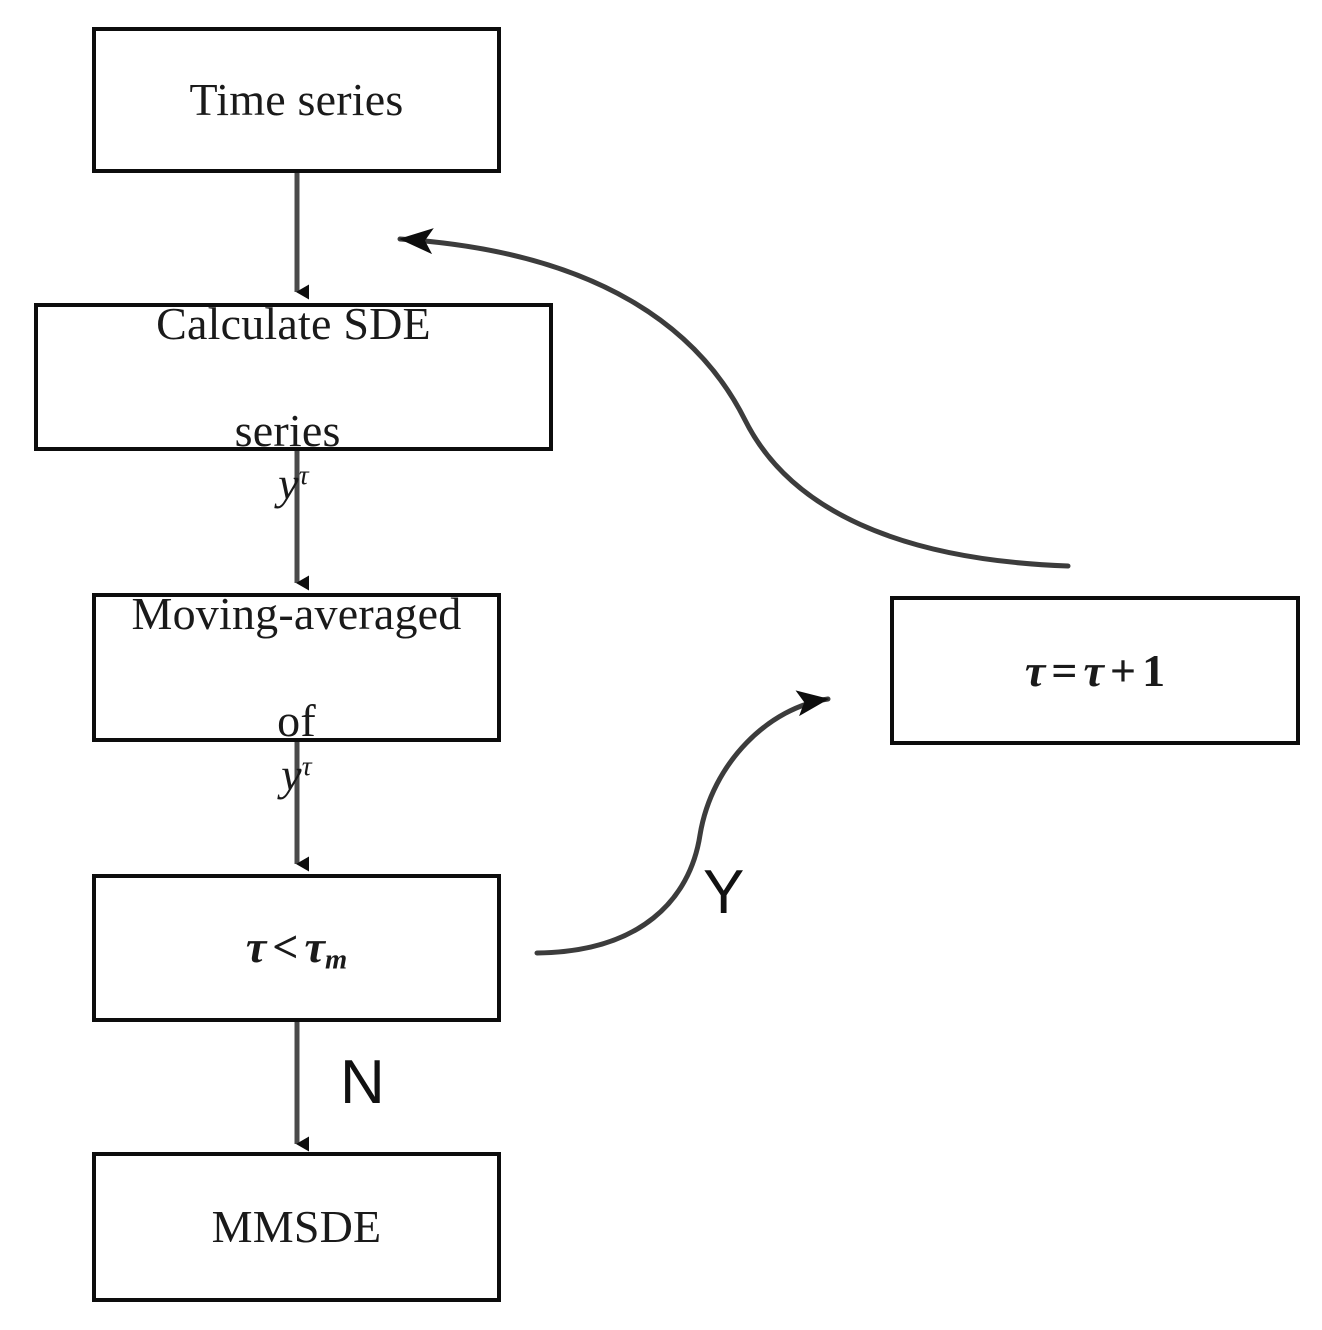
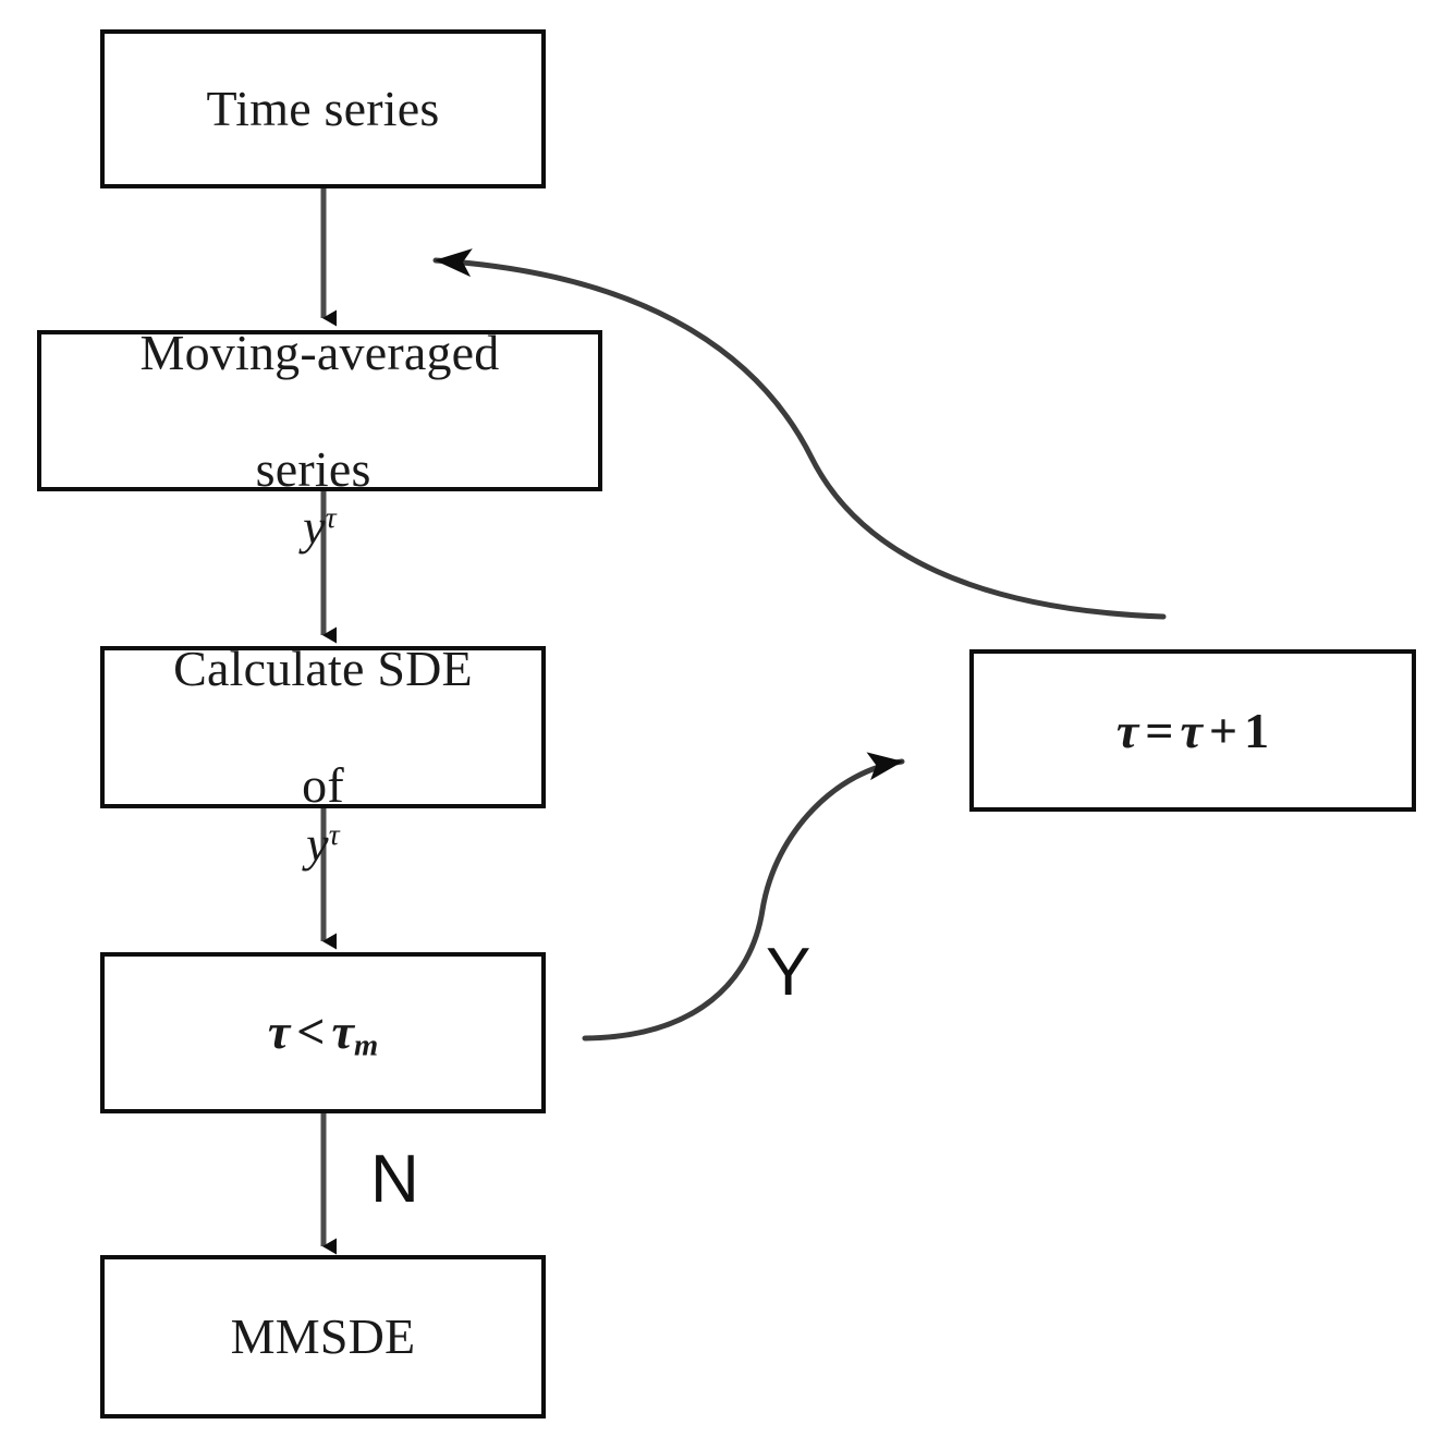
  Time series
- Calculate SDE
+ Moving-averaged
  series yτ
- Moving-averaged
+ Calculate SDE
  of yτ
  τ<τm
  τ=τ+1
  MMSDE
  Y
  N
